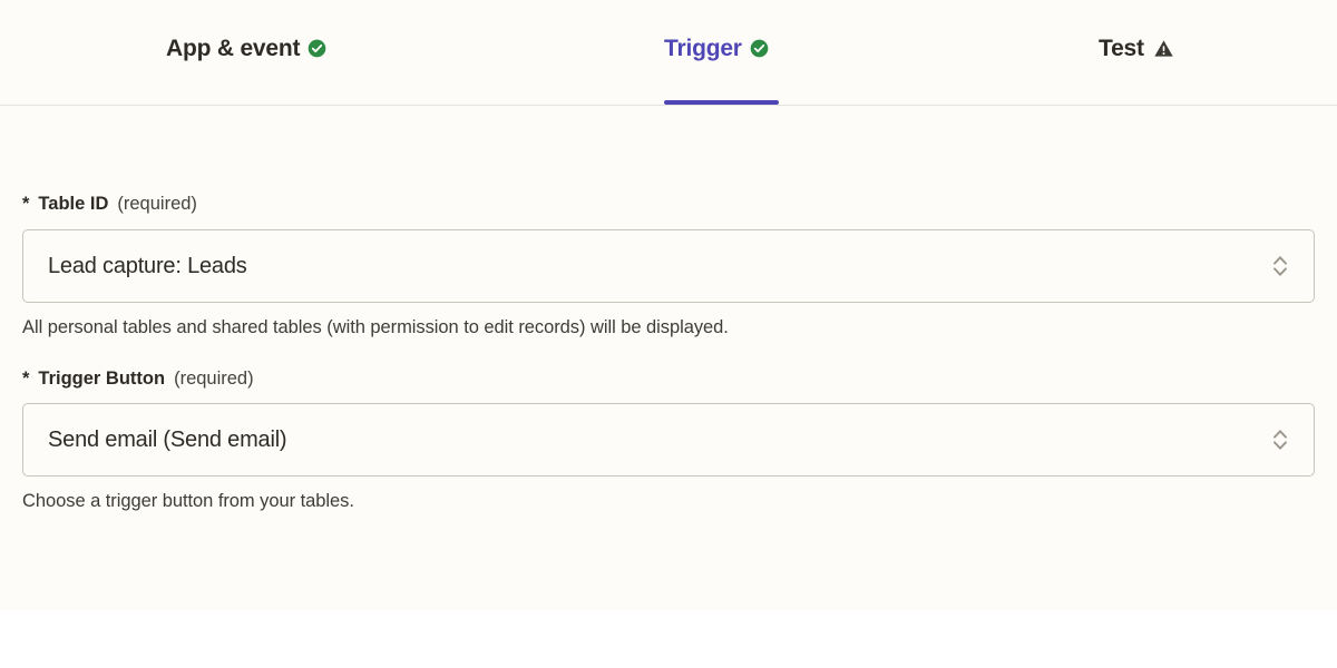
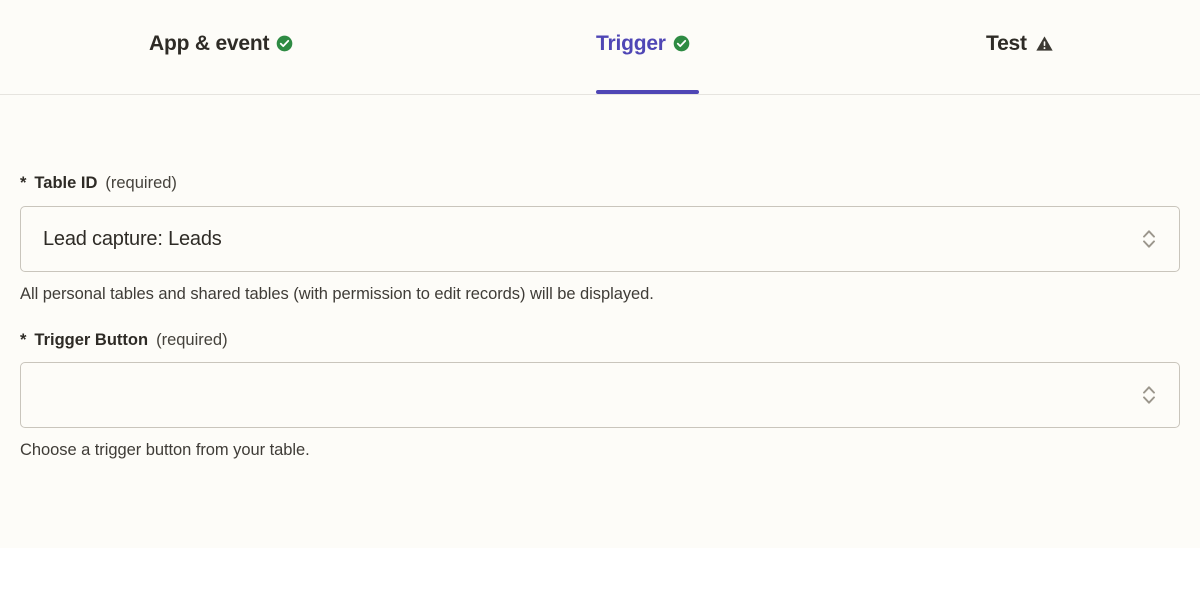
  App & event
  Trigger
  Test
  *
  Table ID
  (required)
  Lead capture: Leads
  All personal tables and shared tables (with permission to edit records) will be displayed.
  *
  Trigger Button
  (required)
- Send email (Send email)
- Choose a trigger button from your tables.
+ Choose a trigger button from your table.
